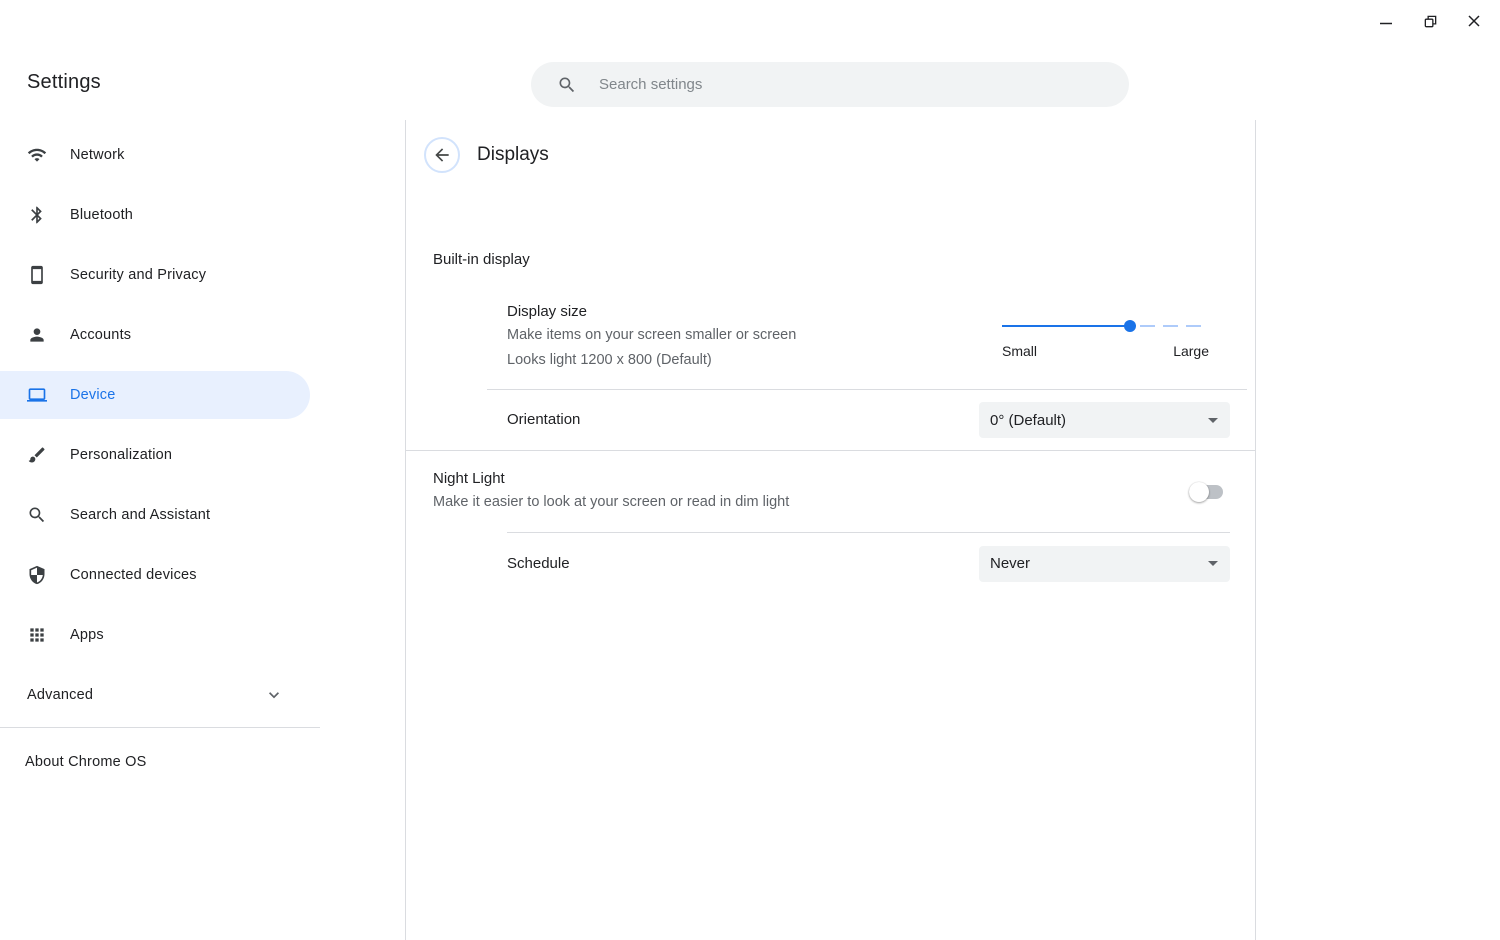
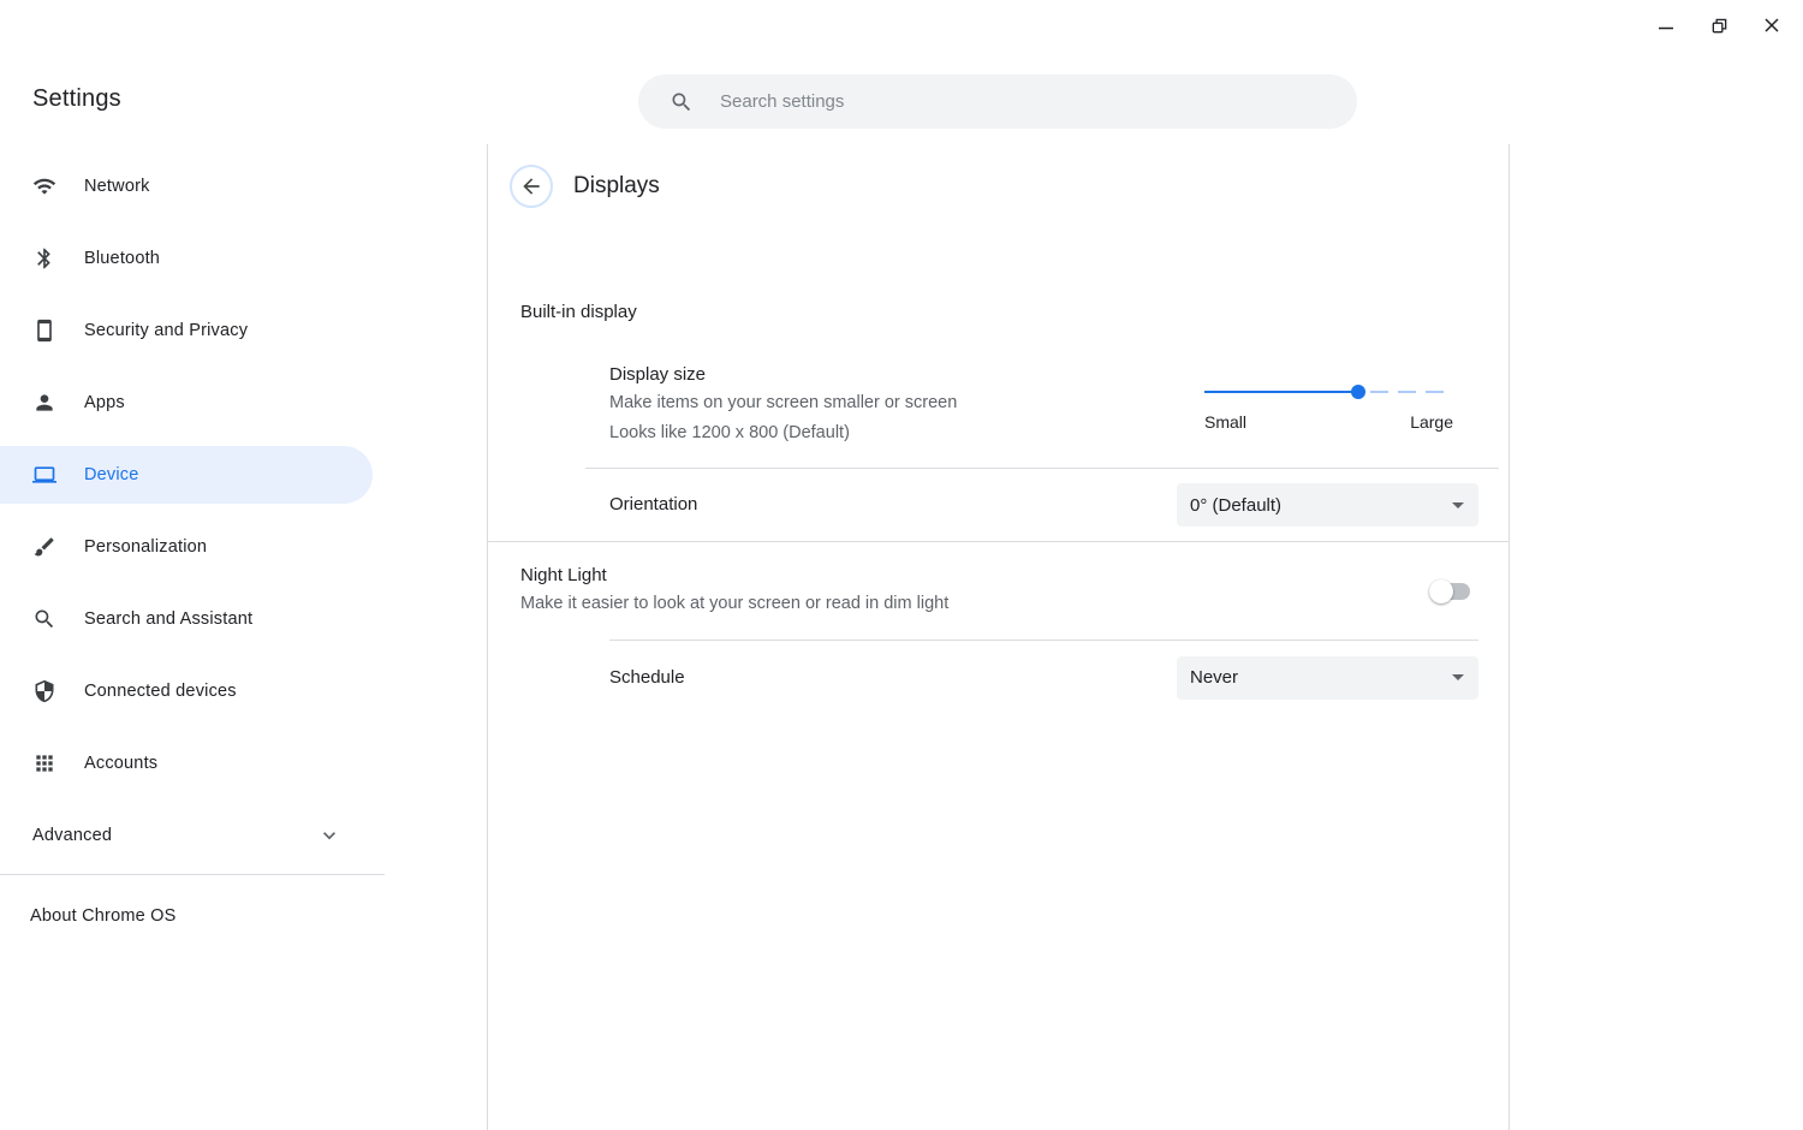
  Settings
  Search settings
  Network
  Bluetooth
  Security and Privacy
- Accounts
+ Apps
  Device
  Personalization
  Search and Assistant
  Connected devices
- Apps
+ Accounts
  Advanced
  About Chrome OS
  Displays
  Built-in display
  Display size
  Make items on your screen smaller or screen
- Looks light 1200 x 800 (Default)
+ Looks like 1200 x 800 (Default)
  Small
  Large
  Orientation
  0° (Default)
  Night Light
  Make it easier to look at your screen or read in dim light
  Schedule
  Never
